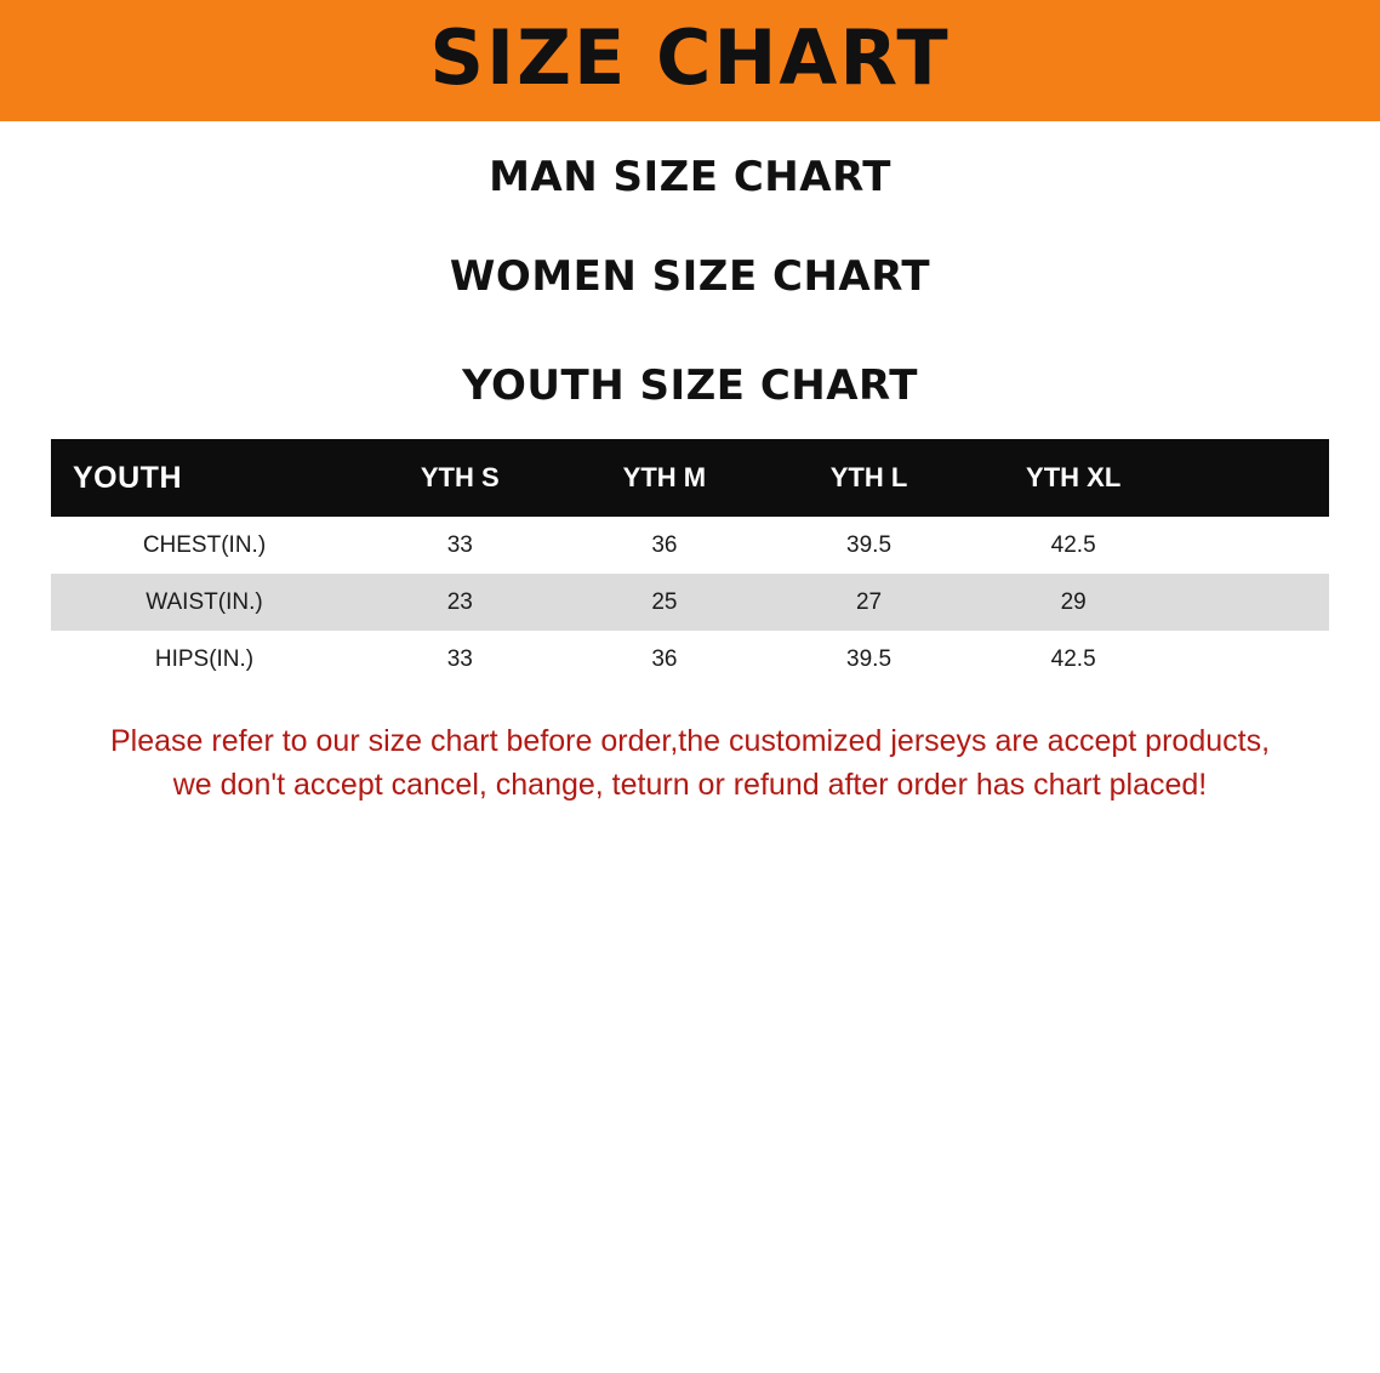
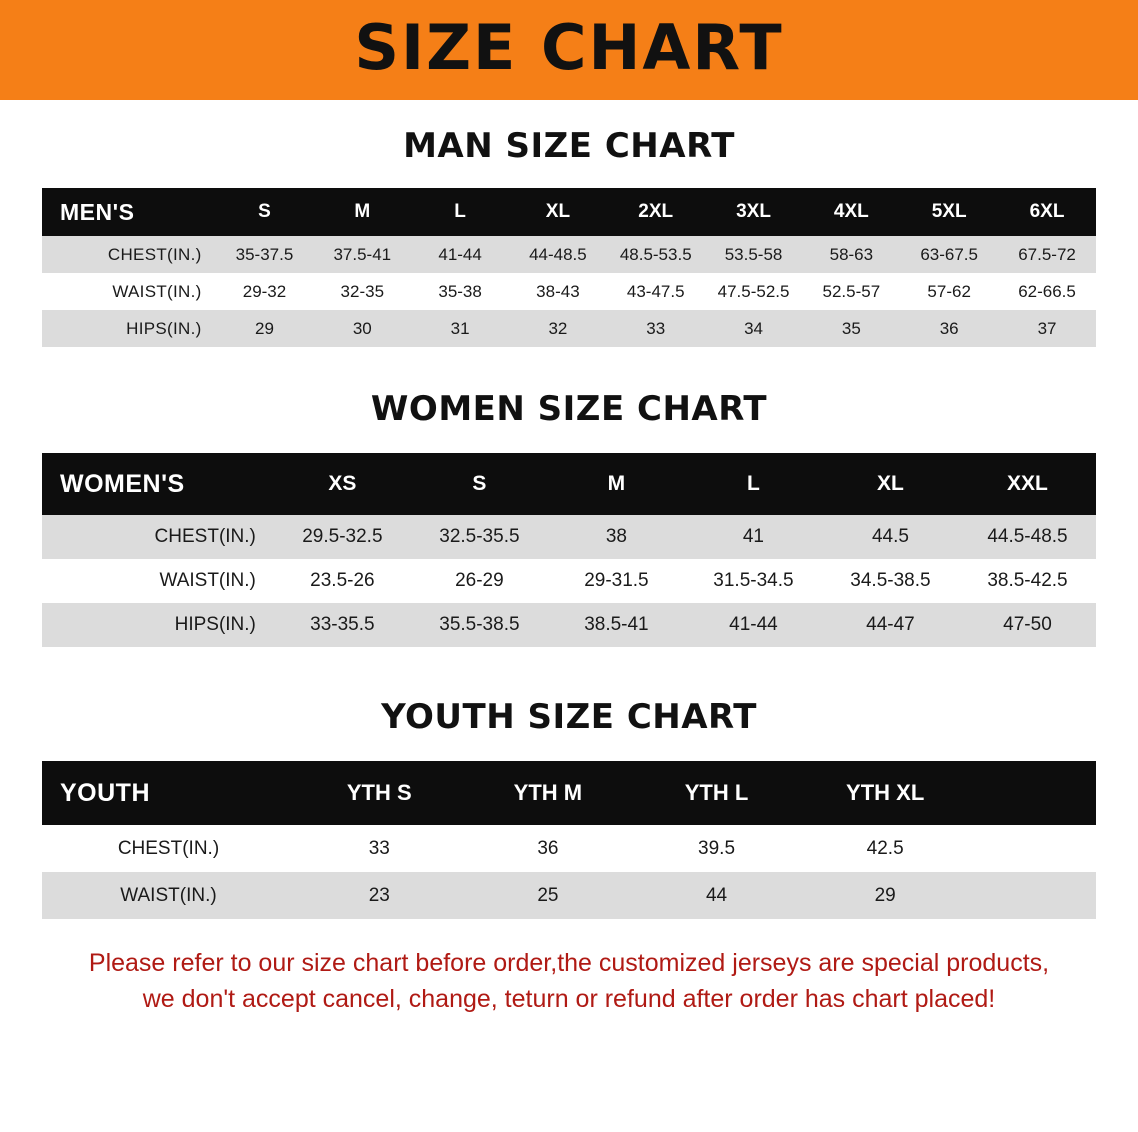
  SIZE CHART
  MAN SIZE CHART
+ MEN'S	S	M	L	XL	2XL	3XL	4XL	5XL	6XL
+ CHEST(IN.)	35-37.5	37.5-41	41-44	44-48.5	48.5-53.5	53.5-58	58-63	63-67.5	67.5-72
+ WAIST(IN.)	29-32	32-35	35-38	38-43	43-47.5	47.5-52.5	52.5-57	57-62	62-66.5
+ HIPS(IN.)	29	30	31	32	33	34	35	36	37
  WOMEN SIZE CHART
+ WOMEN'S	XS	S	M	L	XL	XXL
+ CHEST(IN.)	29.5-32.5	32.5-35.5	38	41	44.5	44.5-48.5
+ WAIST(IN.)	23.5-26	26-29	29-31.5	31.5-34.5	34.5-38.5	38.5-42.5
+ HIPS(IN.)	33-35.5	35.5-38.5	38.5-41	41-44	44-47	47-50
  YOUTH SIZE CHART
  YOUTH	YTH S	YTH M	YTH L	YTH XL
  CHEST(IN.)	33	36	39.5	42.5
- WAIST(IN.)	23	25	27	29
+ WAIST(IN.)	23	25	44	29
- HIPS(IN.)	33	36	39.5	42.5
- Please refer to our size chart before order,the customized jerseys are accept products,
+ Please refer to our size chart before order,the customized jerseys are special products,
  we don't accept cancel, change, teturn or refund after order has chart placed!
